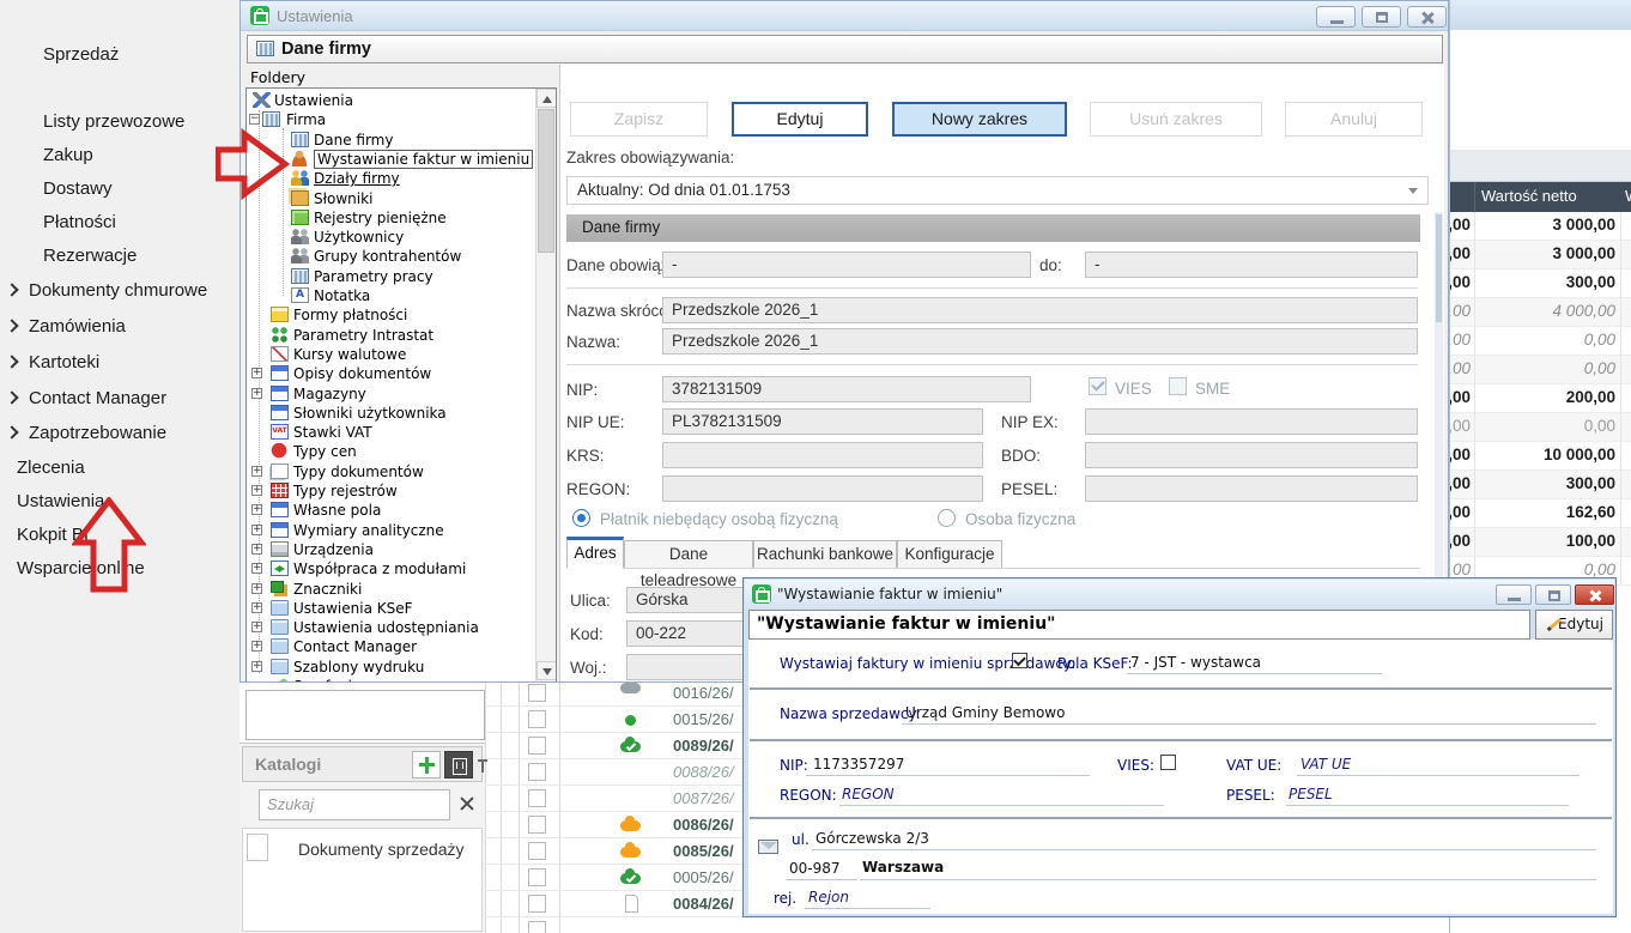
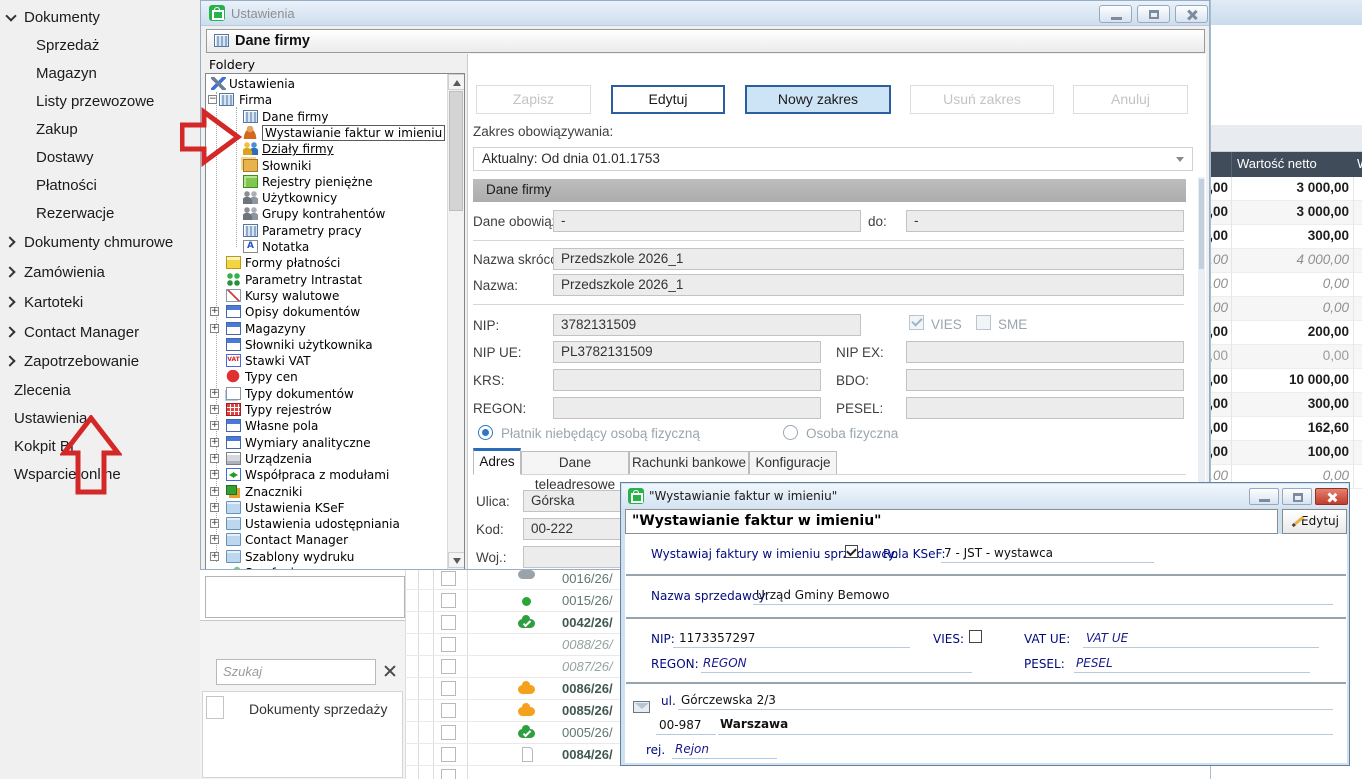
  Wartość netto
  ,00
  3 000,00
  ,00
  3 000,00
  ,00
  300,00
  ,00
  4 000,00
  ,00
  0,00
  ,00
  0,00
  ,00
  200,00
  ,00
  0,00
  ,00
  10 000,00
  ,00
  300,00
  ,00
  162,60
  ,00
  100,00
  ,00
  0,00
  0016/26/
  0015/26/
- 0089/26/
+ 0042/26/
  0088/26/
  0087/26/
  0086/26/
  0085/26/
  0005/26/
  0084/26/
+ Dokumenty
  Sprzedaż
+ Magazyn
  Listy przewozowe
  Zakup
  Dostawy
  Płatności
  Rezerwacje
  Dokumenty chmurowe
  Zamówienia
  Kartoteki
  Contact Manager
  Zapotrzebowanie
  Zlecenia
  Ustawienia
  Kokpit B
  Wsparcie onlne
- Katalogi
  Szukaj
  Dokumenty sprzedaży
  Ustawienia
  Dane firmy
  Foldery
  Ustawienia
  −
  Firma
  Dane firmy
  Wystawianie faktur w imieniu
  Działy firmy
  Słowniki
  Rejestry pieniężne
  Użytkownicy
  Grupy kontrahentów
  Parametry pracy
  A
  Notatka
  Formy płatności
  Parametry Intrastat
  Kursy walutowe
  +
  Opisy dokumentów
  +
  Magazyny
  Słowniki użytkownika
  Stawki VAT
  Typy cen
  +
  Typy dokumentów
  +
  Typy rejestrów
  +
  Własne pola
  +
  Wymiary analityczne
  +
  Urządzenia
  +
  Współpraca z modułami
  +
  Znaczniki
  +
  Ustawienia KSeF
  +
  Ustawienia udostępniania
  +
  Contact Manager
  +
  Szablony wydruku
  Zapisz
  Edytuj
  Nowy zakres
  Usuń zakres
  Anuluj
  Zakres obowiązywania:
  Aktualny: Od dnia 01.01.1753
  Dane firmy
  -
  do:
  -
  Nazwa skróc
  Przedszkole 2026_1
  Nazwa:
  Przedszkole 2026_1
  NIP:
  3782131509
  VIES
  SME
  NIP UE:
  PL3782131509
  NIP EX:
  KRS:
  BDO:
  REGON:
  PESEL:
  Płatnik niebędący osobą fizyczną
  Osoba fizyczna
  Adres
  Dane teleadresowe
  Rachunki bankowe
  Konfiguracje
  Ulica:
  Górska
  Kod:
  00-222
  Woj.:
  "Wystawianie faktur w imieniu"
  "Wystawianie faktur w imieniu"
  Edytuj
  Wystawiaj faktury w imieniu sprdawcy:
  Rola KSeF:
  7 - JST - wystawca
  Nazwa sprzedawcy:
  Urząd Gminy Bemowo
  NIP:
  1173357297
  VIES:
  VAT UE:
  VAT UE
  REGON:
  REGON
  PESEL:
  PESEL
  ul.
  Górczewska 2/3
  00-987
  Warszawa
  rej.
  Rejon
